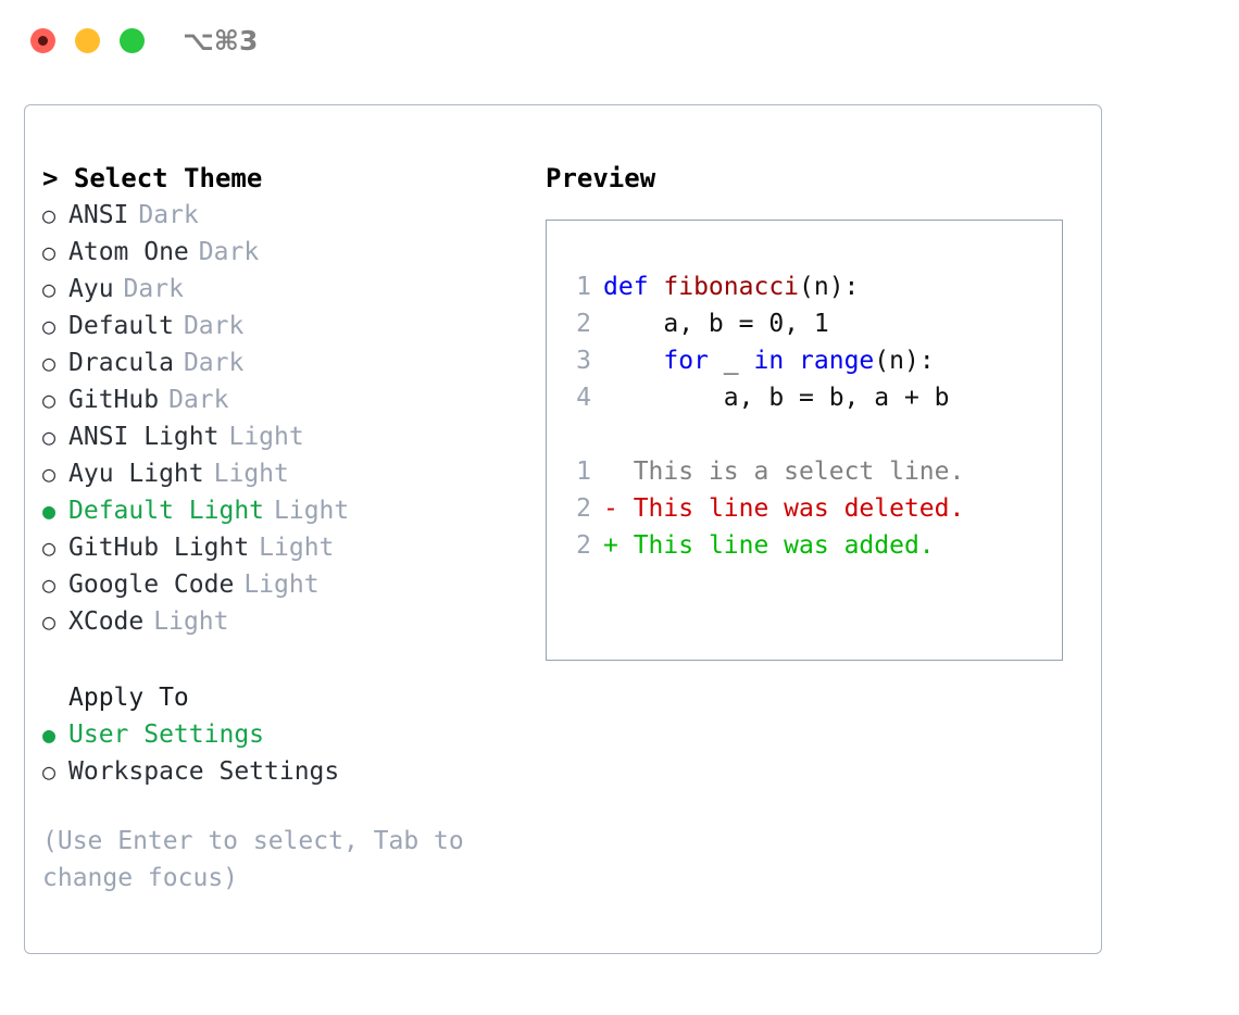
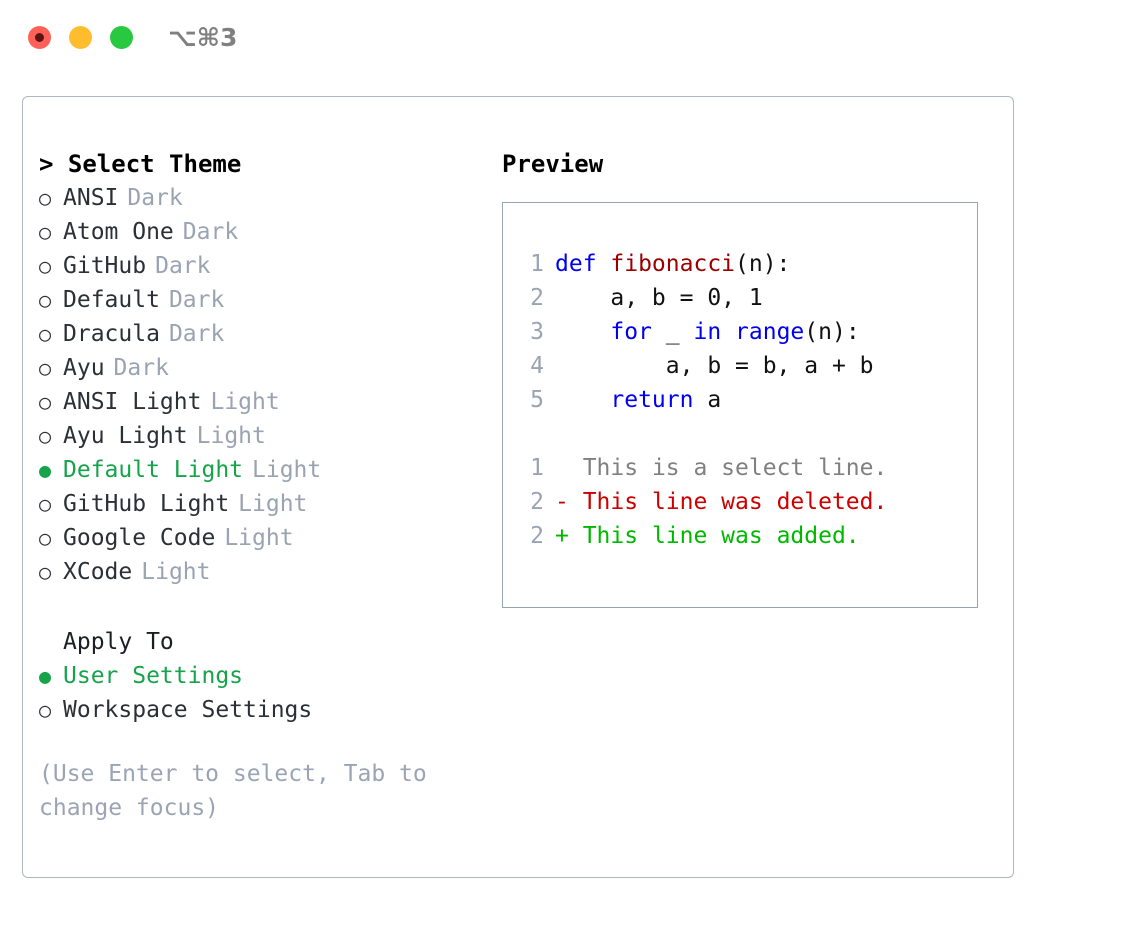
  ⌥⌘3
  > Select Theme
  ○
  ANSI
  Dark
  ○
  Atom One
  Dark
  ○
- Ayu
+ GitHub
  Dark
  ○
  Default
  Dark
  ○
  Dracula
  Dark
  ○
- GitHub
+ Ayu
  Dark
  ○
  ANSI Light
  Light
  ○
  Ayu Light
  Light
  ●
  Default Light
  Light
  ○
  GitHub Light
  Light
  ○
  Google Code
  Light
  ○
  XCode
  Light
  Apply To
  ●
  User Settings
  ○
  Workspace Settings
  (Use Enter to select, Tab to change focus)
  Preview
  1
  def fibonacci(n):
  2
  a, b = 0, 1
  3
  for _ in range(n):
  4
  a, b = b, a + b
+ 5
+ return a
  1
  This is a select line.
  2
  -
  This line was deleted.
  2
  +
  This line was added.
